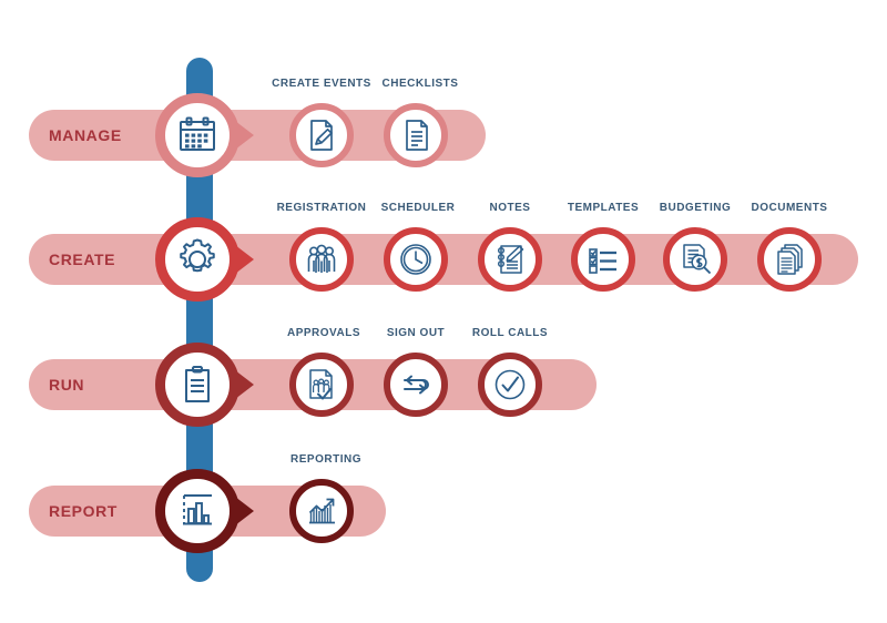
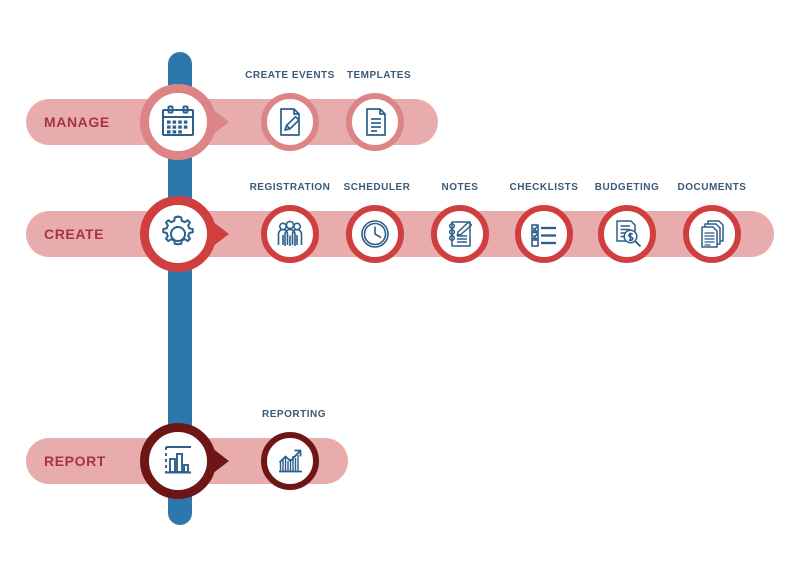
  MANAGE
  CREATE EVENTS
- CHECKLISTS
+ TEMPLATES
  CREATE
  REGISTRATION
  SCHEDULER
  NOTES
- TEMPLATES
+ CHECKLISTS
  BUDGETING
  DOCUMENTS
- RUN
- APPROVALS
- SIGN OUT
- ROLL CALLS
  REPORT
  REPORTING
